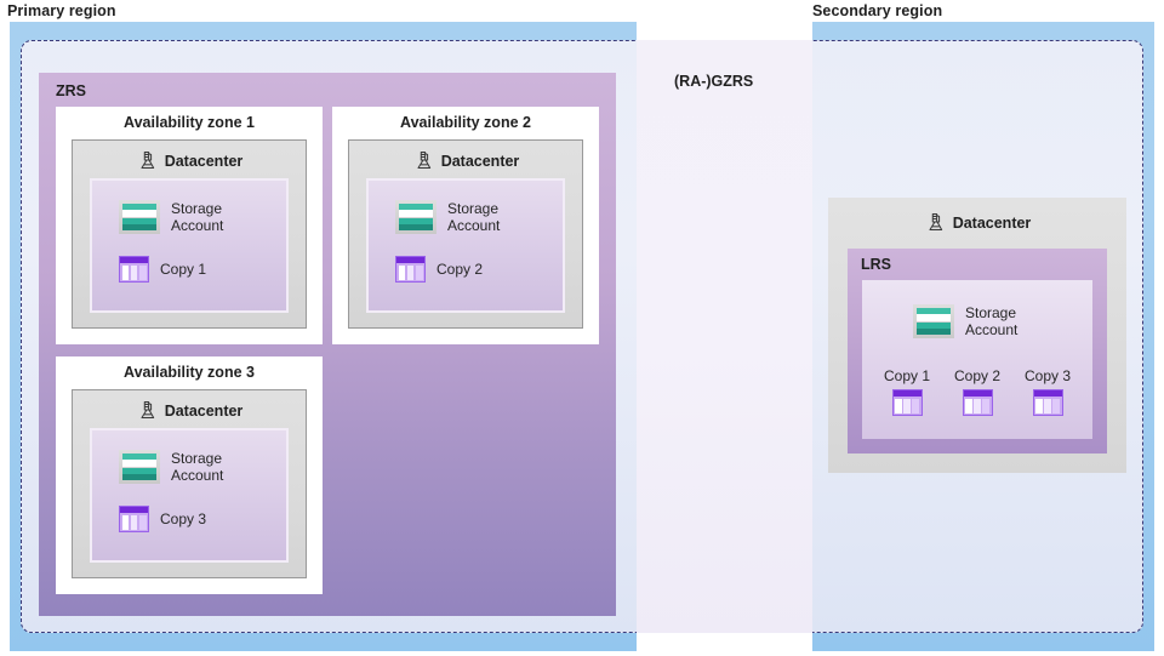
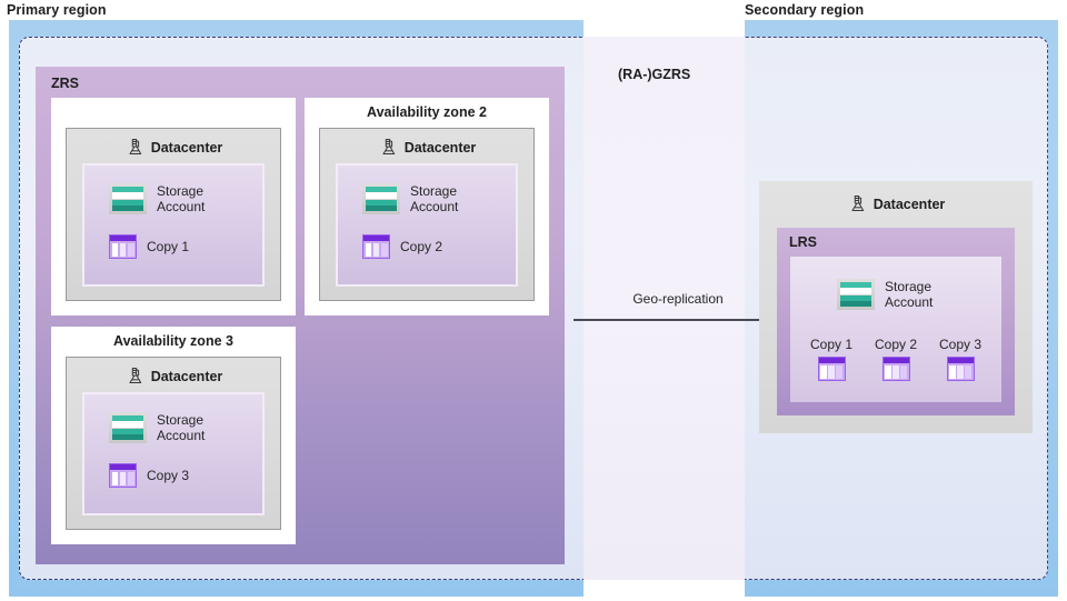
  Primary region
  Secondary region
  (RA-)GZRS
  ZRS
- Availability zone 1
  Datacenter
  Storage
  Account
  Copy 1
  Availability zone 2
  Datacenter
  Storage
  Account
  Copy 2
  Availability zone 3
  Datacenter
  Storage
  Account
  Copy 3
+ Geo-replication
  Datacenter
  LRS
  Storage
  Account
  Copy 1
  Copy 2
  Copy 3
